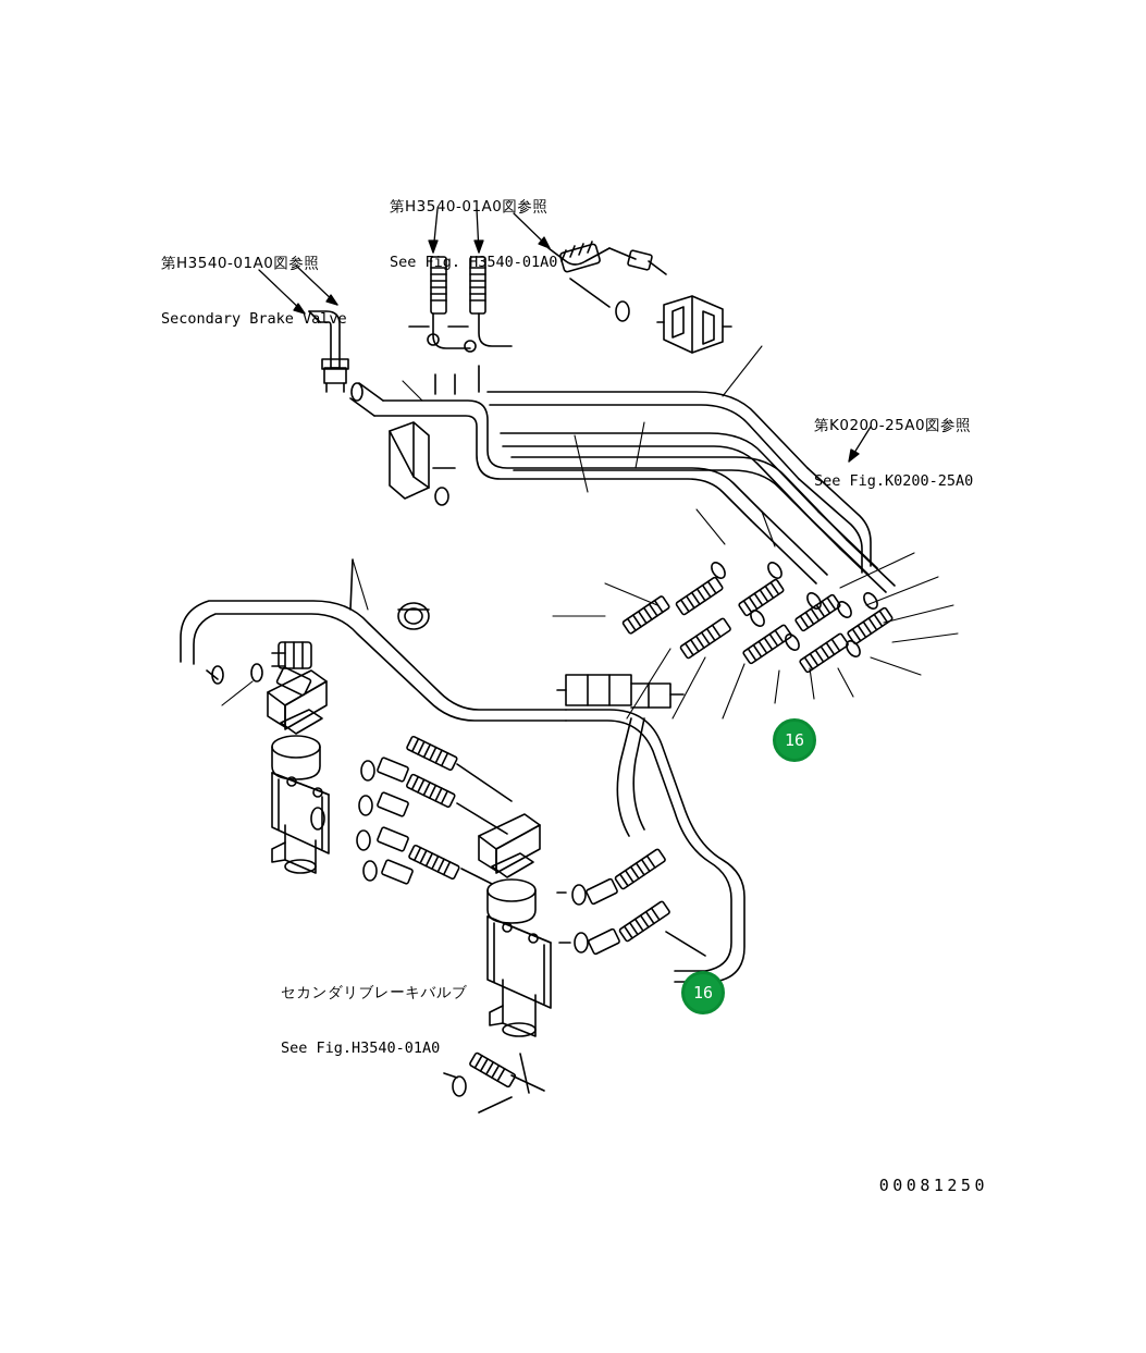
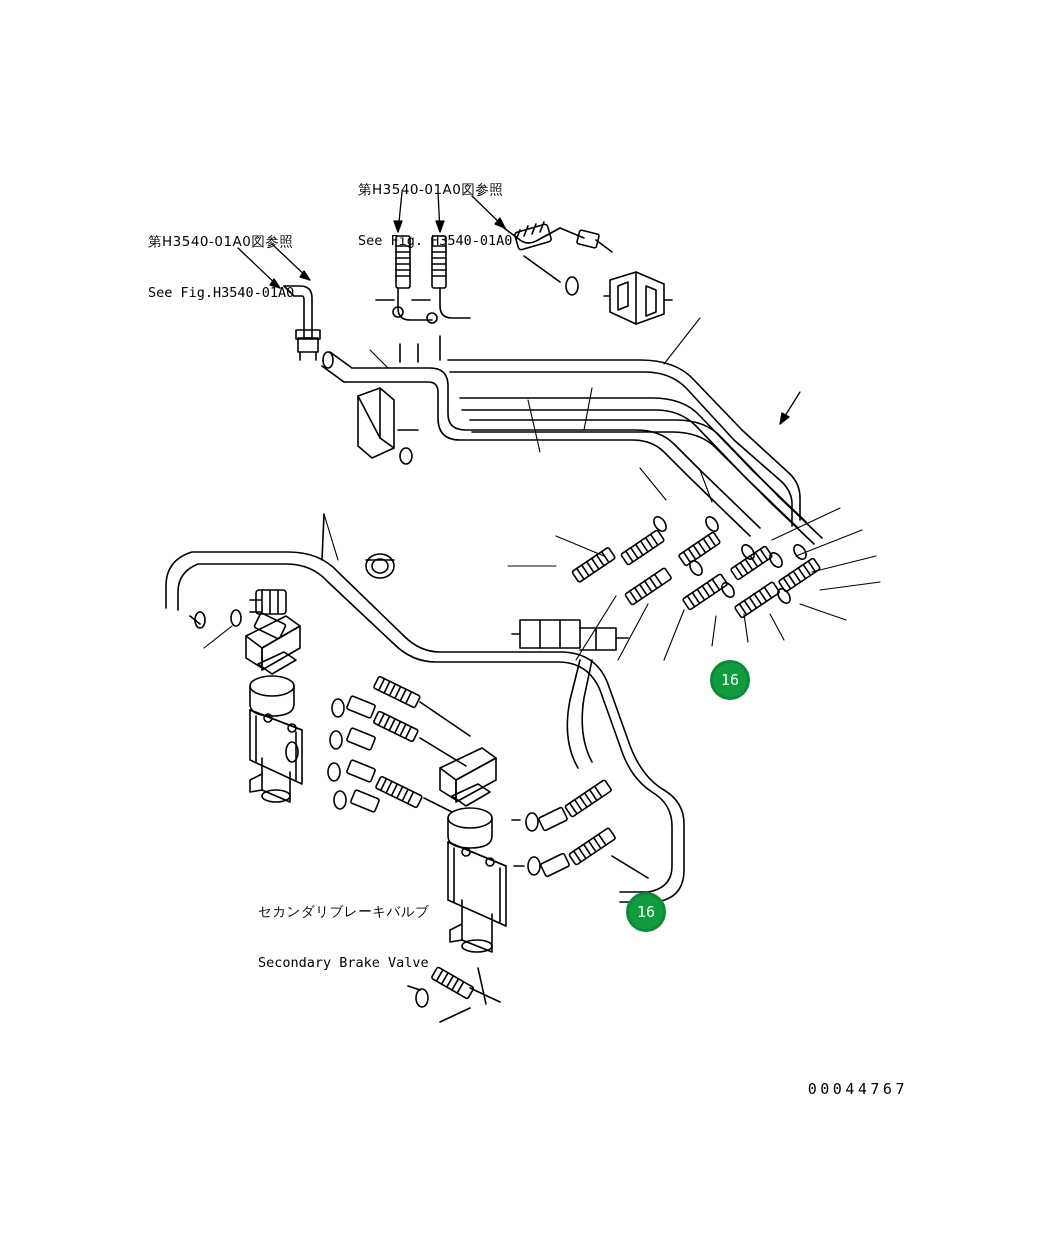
  第H3540-01A0図参照
  See Fig. H3540-01A0
  第H3540-01A0図参照
- Secondary Brake Valve
+ See Fig.H3540-01A0
- 第K0200-25A0図参照
- See Fig.K0200-25A0
  セカンダリブレーキバルブ
- See Fig.H3540-01A0
+ Secondary Brake Valve
  16
  16
- 00081250
+ 00044767
